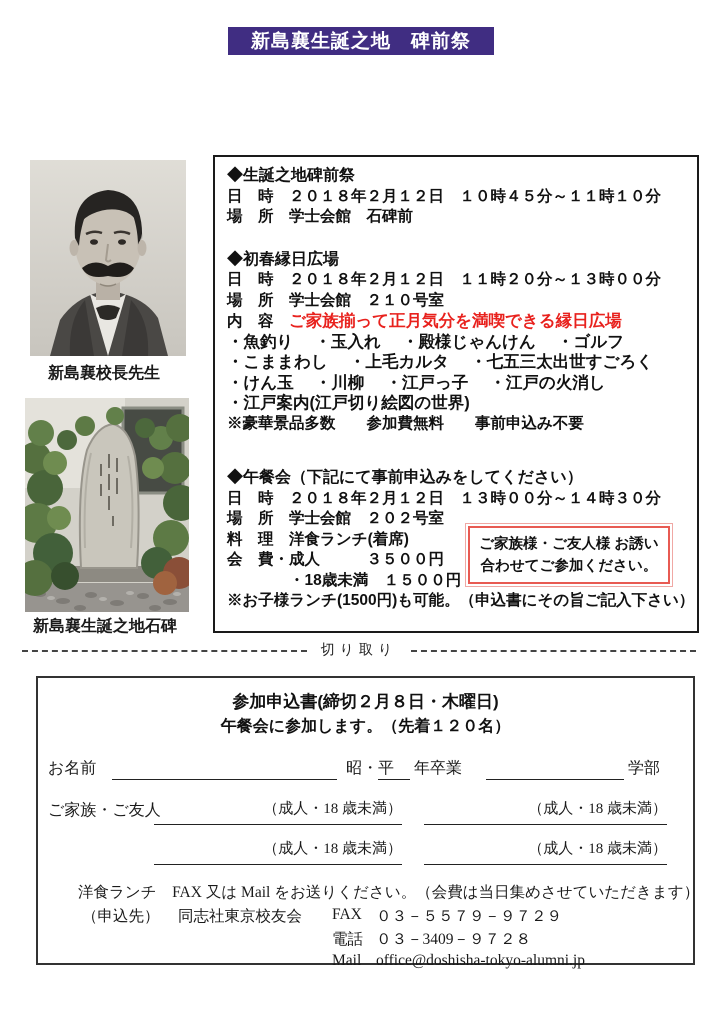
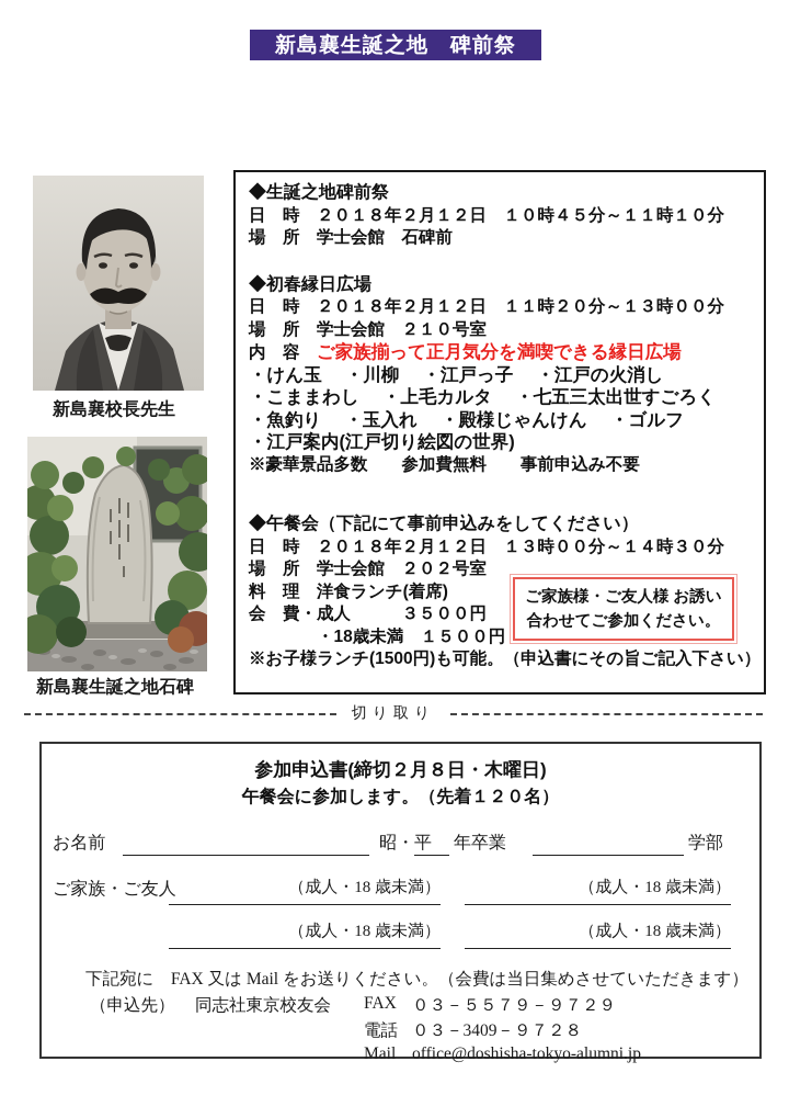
  新島襄生誕之地 碑前祭
  新島襄校長先生
  新島襄生誕之地石碑
  ◆生誕之地碑前祭
  日 時 ２０１８年２月１２日 １０時４５分～１１時１０分
  場 所 学士会館 石碑前
  ◆初春縁日広場
  日 時 ２０１８年２月１２日 １１時２０分～１３時００分
  場 所 学士会館 ２１０号室
  内 容 ご家族揃って正月気分を満喫できる縁日広場
- ・魚釣り ・玉入れ ・殿様じゃんけん ・ゴルフ
+ ・けん玉 ・川柳 ・江戸っ子 ・江戸の火消し
  ・こままわし ・上毛カルタ ・七五三太出世すごろく
- ・けん玉 ・川柳 ・江戸っ子 ・江戸の火消し
+ ・魚釣り ・玉入れ ・殿様じゃんけん ・ゴルフ
  ・江戸案内(江戸切り絵図の世界)
  ※豪華景品多数 参加費無料 事前申込み不要
  ◆午餐会（下記にて事前申込みをしてください）
  日 時 ２０１８年２月１２日 １３時００分～１４時３０分
  場 所 学士会館 ２０２号室
  料 理 洋食ランチ(着席)
  会 費・成人 ３５００円
  ・18歳未満 １５００円
  ※お子様ランチ(1500円)も可能。（申込書にその旨ご記入下さい）
  ご家族様・ご友人様 お誘い
  合わせてご参加ください。
  切り取り
  参加申込書(締切２月８日・木曜日)
  午餐会に参加します。（先着１２０名）
  お名前
  昭・平
  年卒業
  学部
  ご家族・ご友人
  （成人・18 歳未満）
  （成人・18 歳未満）
  （成人・18 歳未満）
  （成人・18 歳未満）
- 洋食ランチ FAX 又は Mail をお送りください。（会費は当日集めさせていただきます）
+ 下記宛に FAX 又は Mail をお送りください。（会費は当日集めさせていただきます）
  （申込先）
  同志社東京校友会
  FAX
  ０３－５５７９－９７２９
  電話
  ０３－3409－９７２８
  Mail
  office@doshisha-tokyo-alumni.jp
